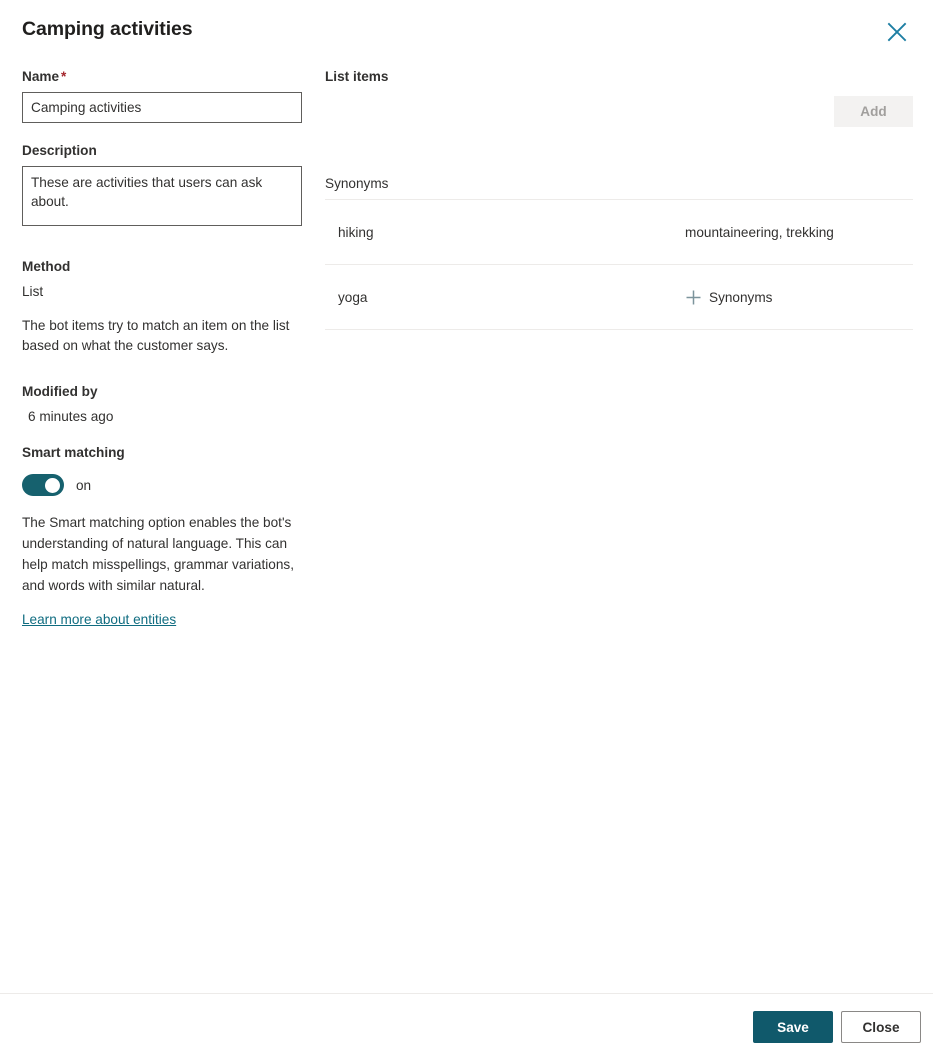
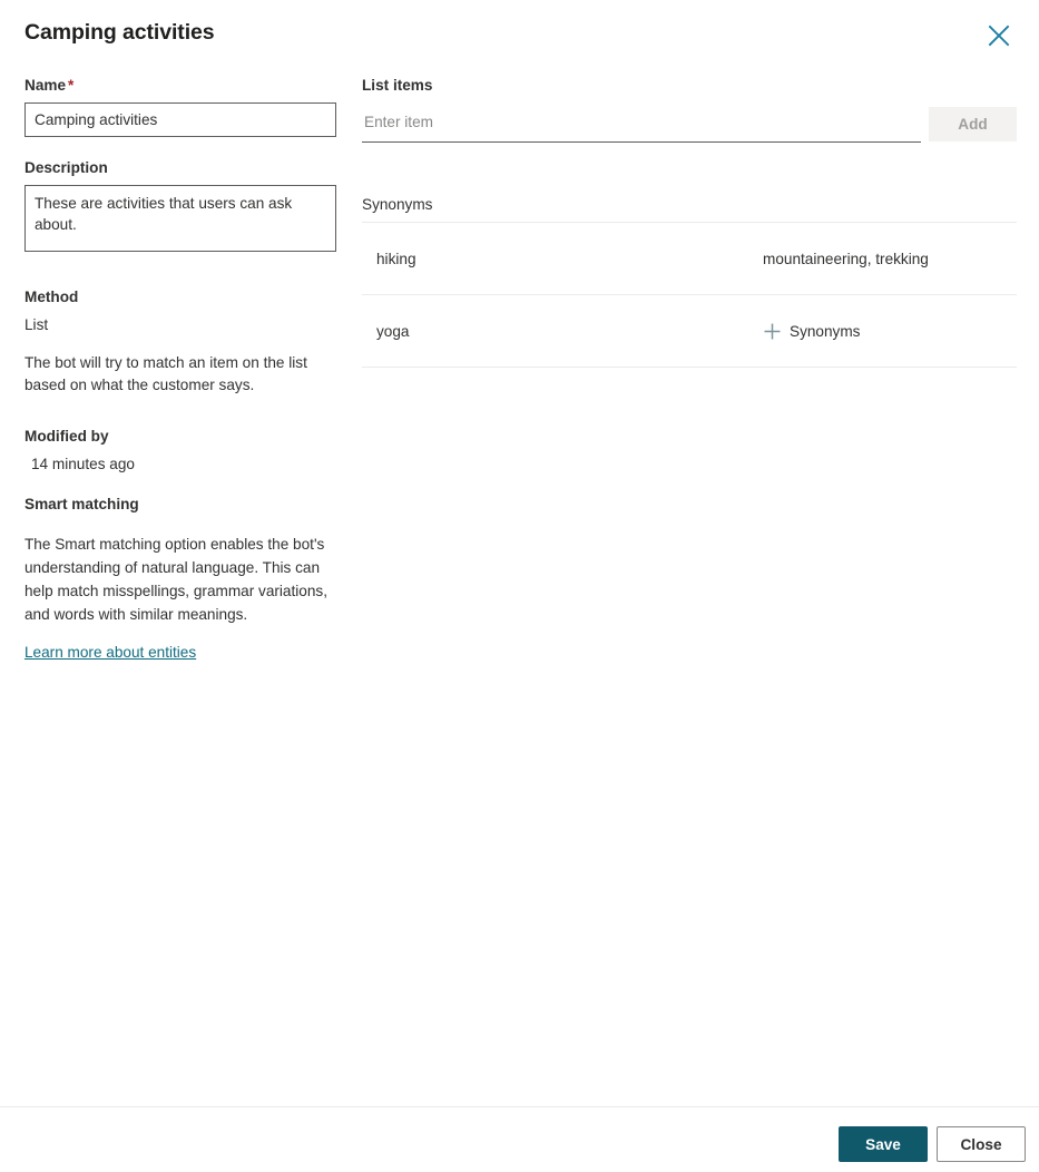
  Camping activities
  Name *
  Camping activities
  Description
  Method
  List
- The bot items try to match an item on the list based on what the customer says.
+ The bot will try to match an item on the list based on what the customer says.
  Modified by
- 6 minutes ago
+ 14 minutes ago
  Smart matching
- on
- The Smart matching option enables the bot's understanding of natural language. This can help match misspellings, grammar variations, and words with similar natural.
+ The Smart matching option enables the bot's understanding of natural language. This can help match misspellings, grammar variations, and words with similar meanings.
  Learn more about entities
  List items
+ Enter item
  Add
  Synonyms
  hiking
  mountaineering, trekking
  yoga
  Synonyms
  Save
  Close
